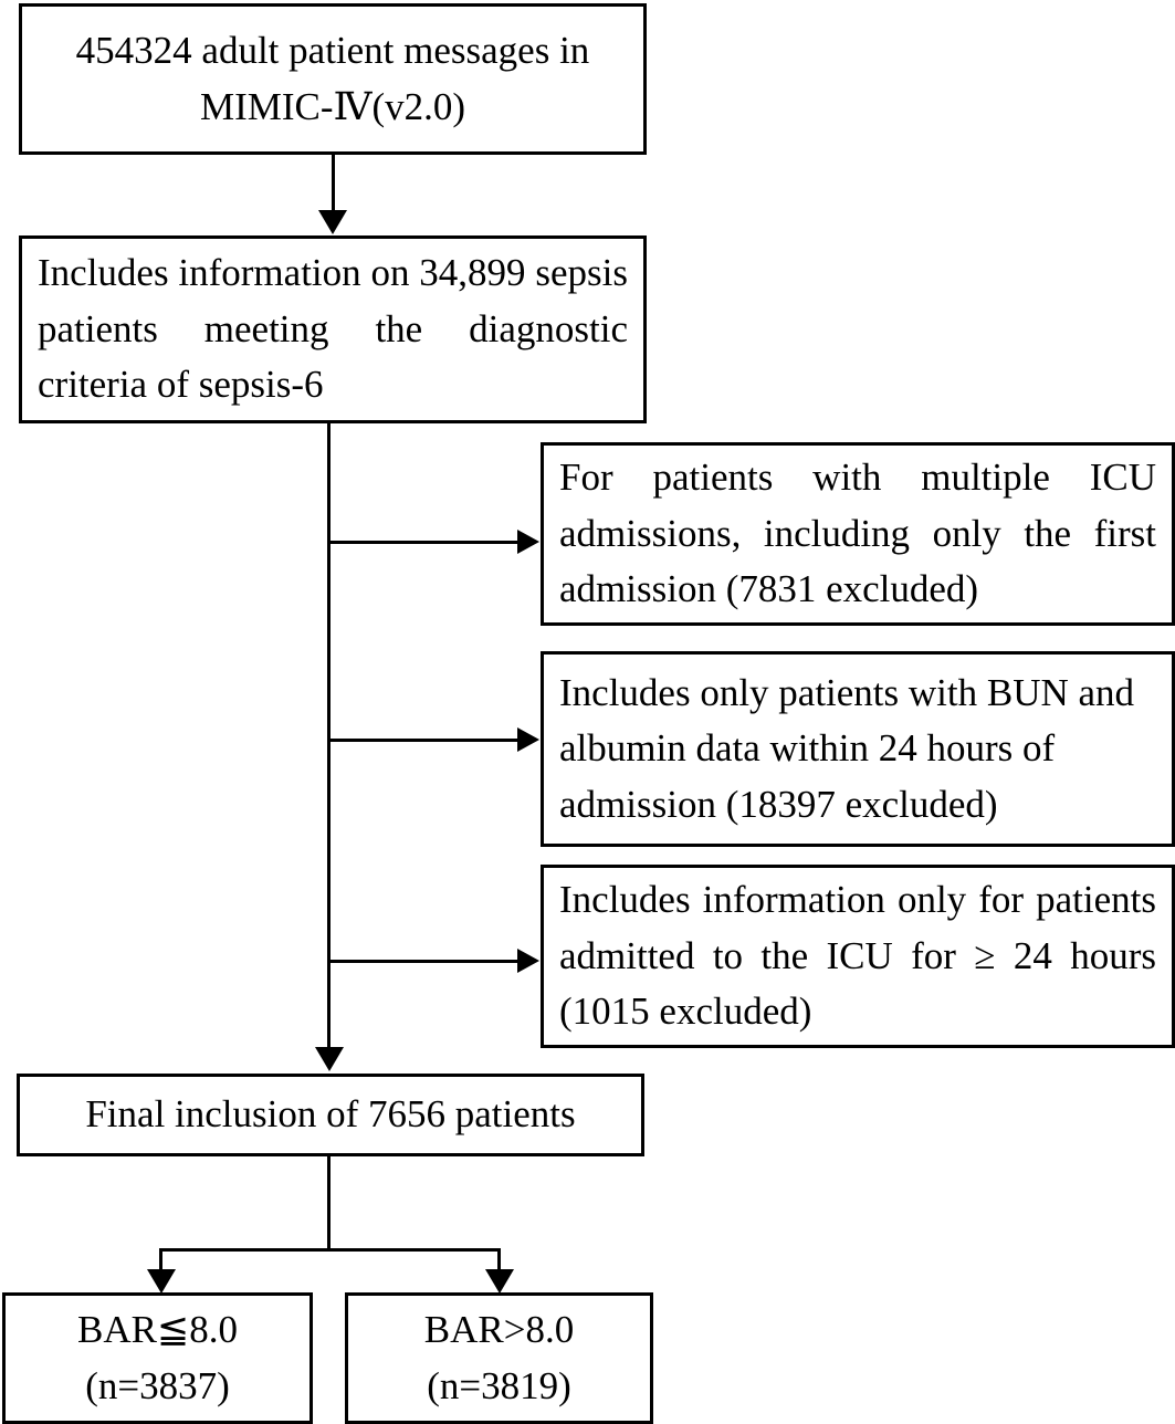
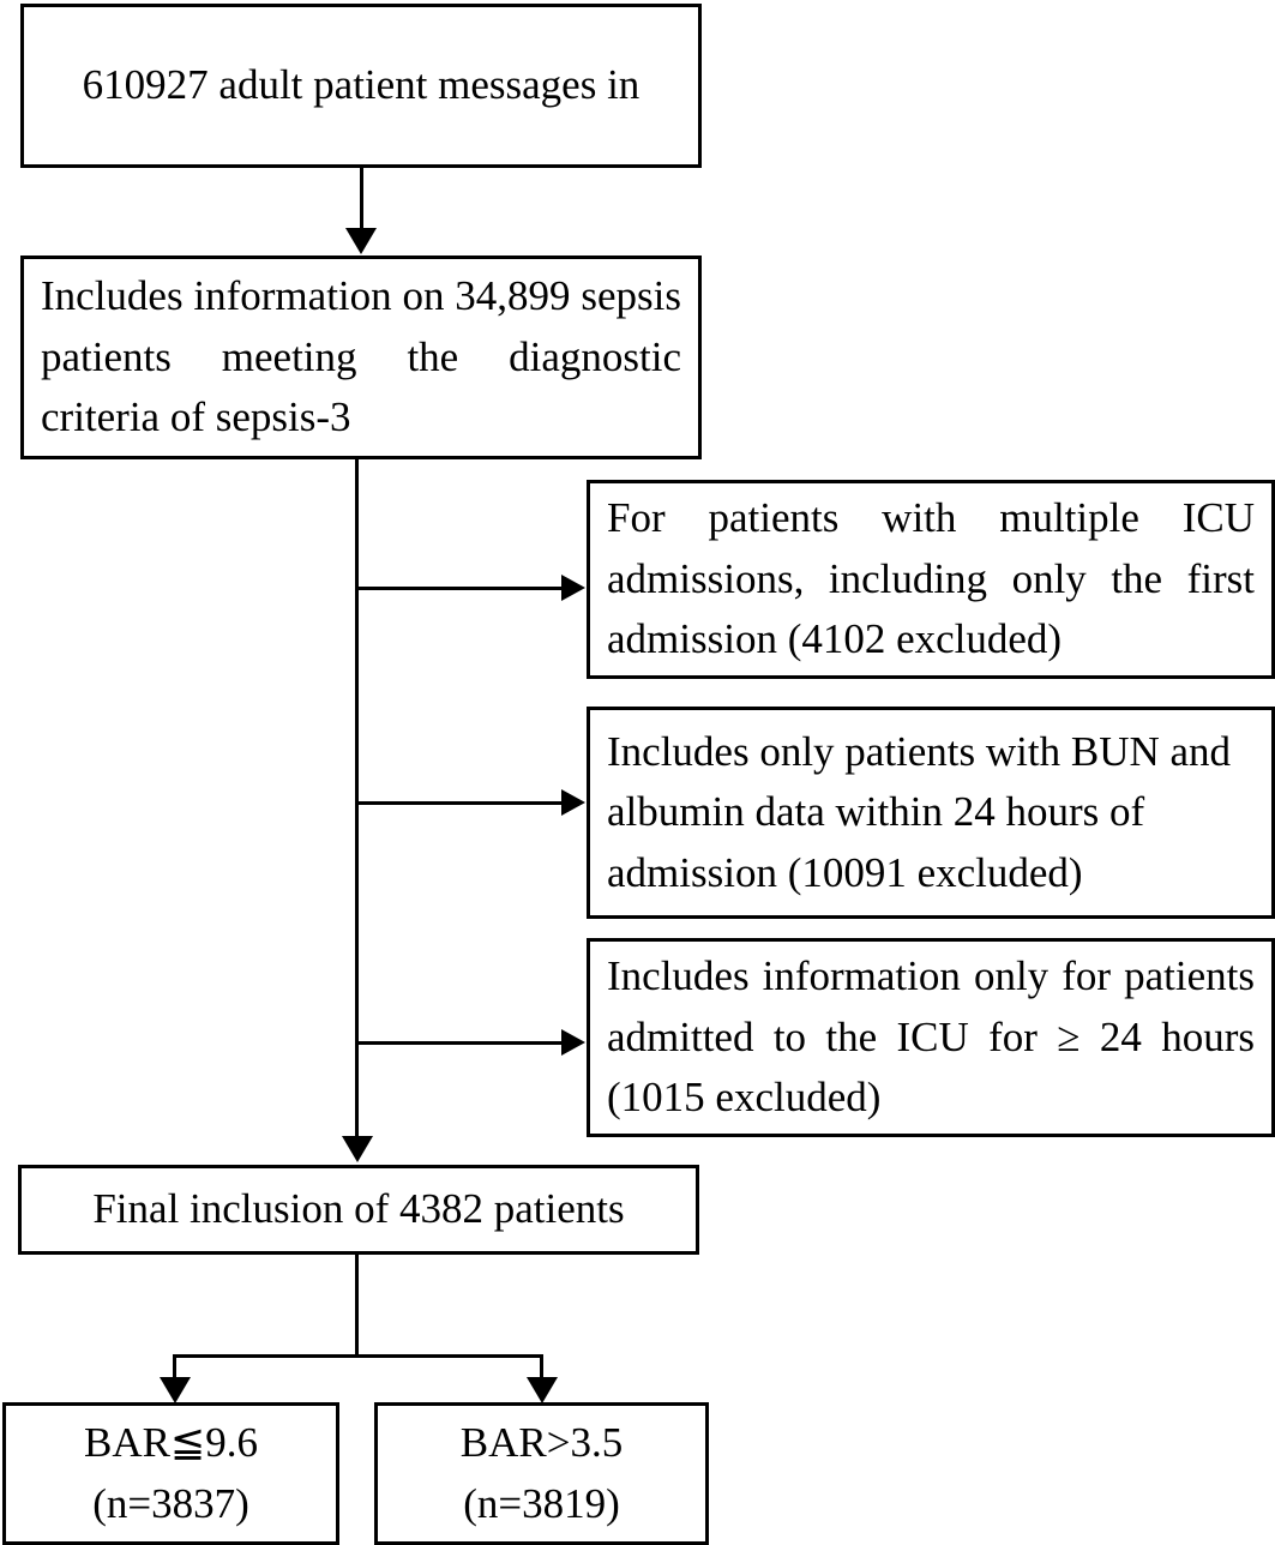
- 454324 adult patient messages in
+ 610927 adult patient messages in
- MIMIC-Ⅳ(v2.0)
- Includes information on 34,899 sepsis patients meeting the diagnostic criteria of sepsis-6
+ Includes information on 34,899 sepsis patients meeting the diagnostic criteria of sepsis-3
- For patients with multiple ICU admissions, including only the first admission (7831 excluded)
+ For patients with multiple ICU admissions, including only the first admission (4102 excluded)
- Includes only patients with BUN and albumin data within 24 hours of admission (18397 excluded)
+ Includes only patients with BUN and albumin data within 24 hours of admission (10091 excluded)
  Includes information only for patients admitted to the ICU for ≥ 24 hours (1015 excluded)
- Final inclusion of 7656 patients
+ Final inclusion of 4382 patients
- BAR≦8.0
+ BAR≦9.6
  (n=3837)
- BAR>8.0
+ BAR>3.5
  (n=3819)
